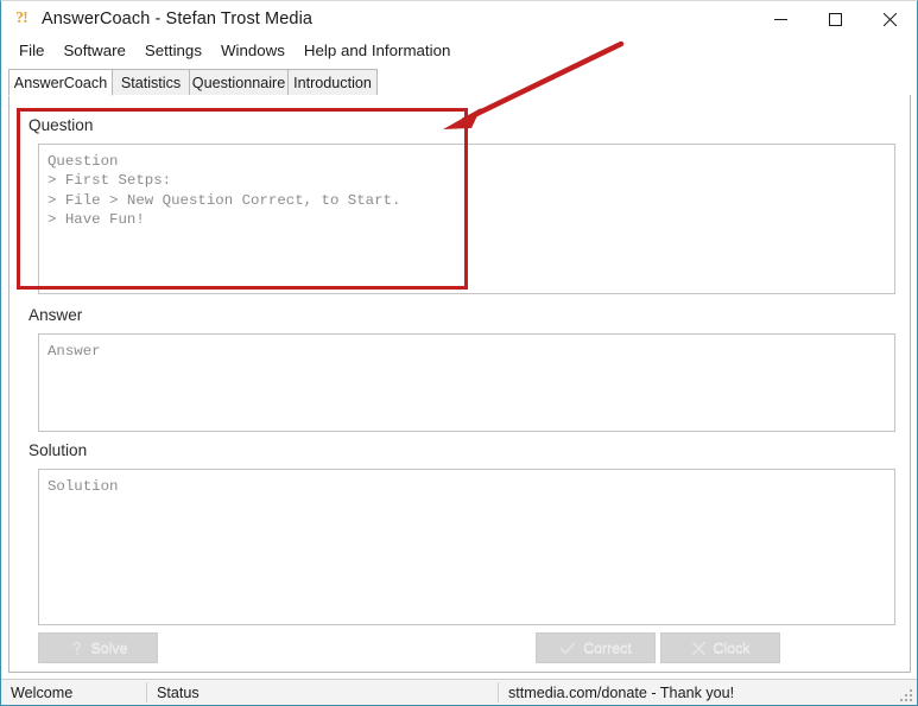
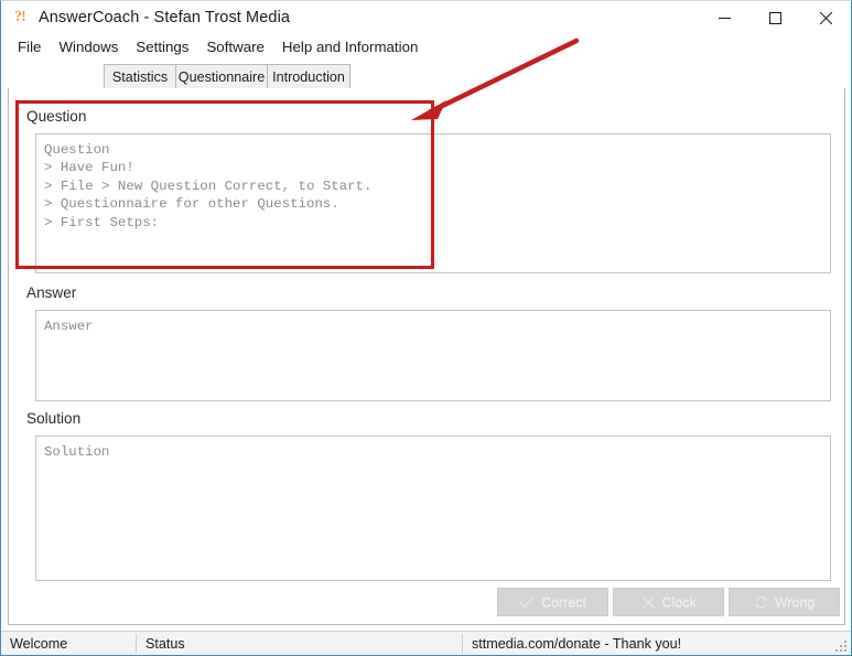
  ?!
  AnswerCoach - Stefan Trost Media
  File
- Software
+ Windows
  Settings
- Windows
+ Software
  Help and Information
- AnswerCoach
  Statistics
  Questionnaire
  Introduction
  Question
  Question
- > First Setps:
+ > Have Fun!
  > File > New Question Correct, to Start.
+ > Questionnaire for other Questions.
- > Have Fun!
+ > First Setps:
  Answer
  Answer
  Solution
  Solution
- Solve
  Correct
  Clock
+ Wrong
  Welcome
  Status
  sttmedia.com/donate - Thank you!
